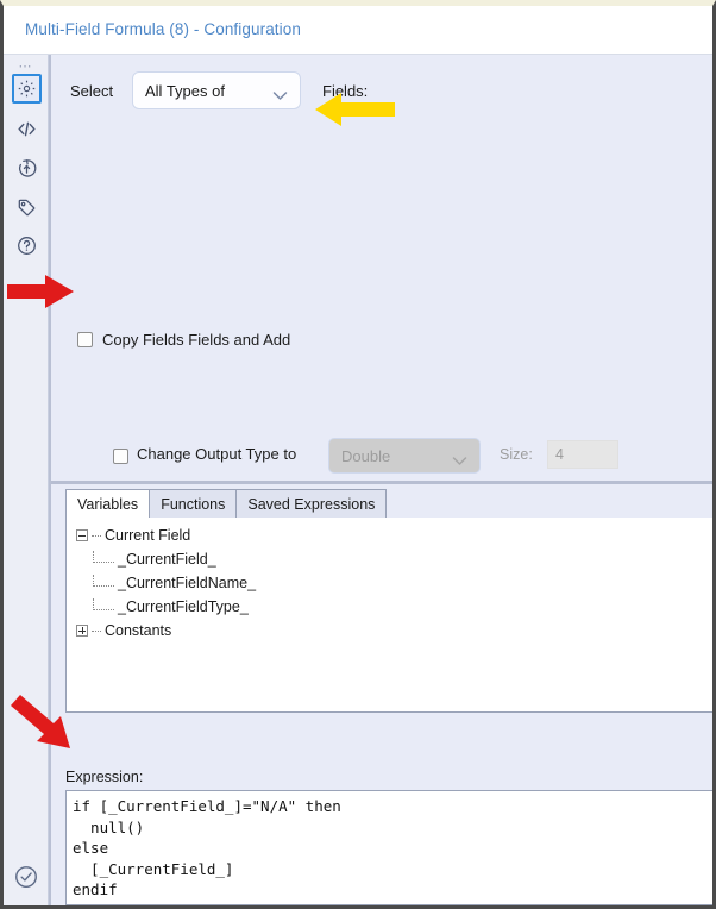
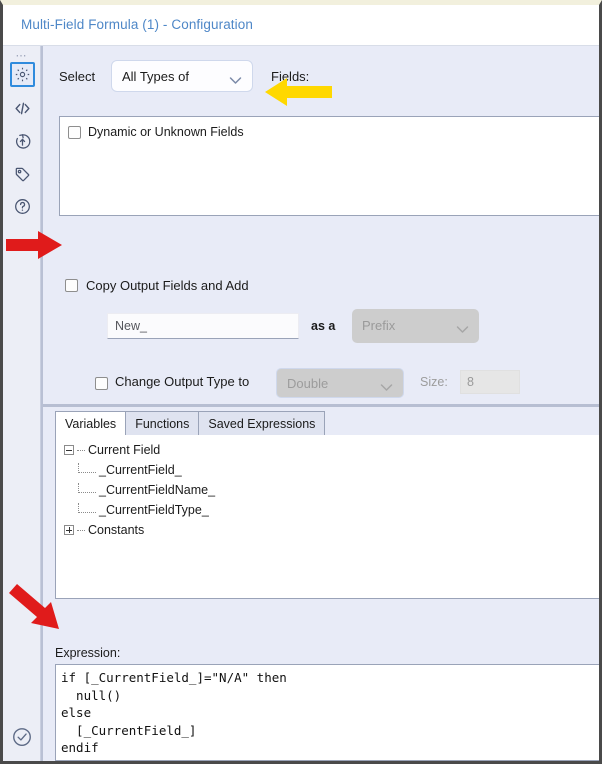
- Multi-Field Formula (8) - Configuration
+ Multi-Field Formula (1) - Configuration
  ⋯
  Select
  All Types of
  Fields:
+ Dynamic or Unknown Fields
- Copy Fields Fields and Add
+ Copy Output Fields and Add
+ New_
+ as a
+ Prefix
  Change Output Type to
  Double
  Size:
- 4
+ 8
  Variables
  Functions
  Saved Expressions
  Current Field
  _CurrentField_
  _CurrentFieldName_
  _CurrentFieldType_
  Constants
  Expression:
  if [_CurrentField_]="N/A" then
  null()
  else
  [_CurrentField_]
  endif
